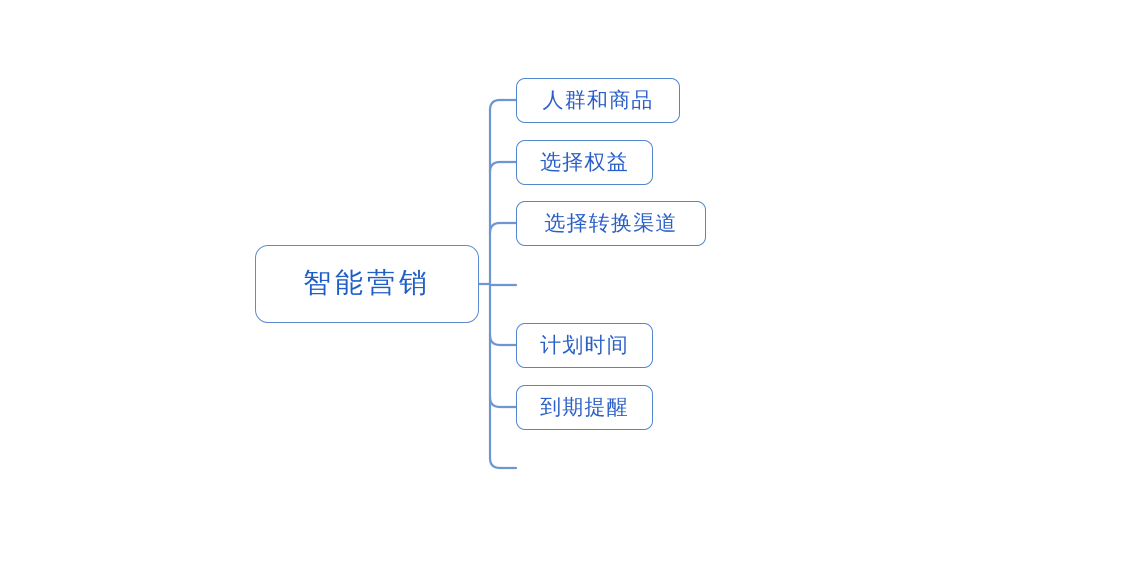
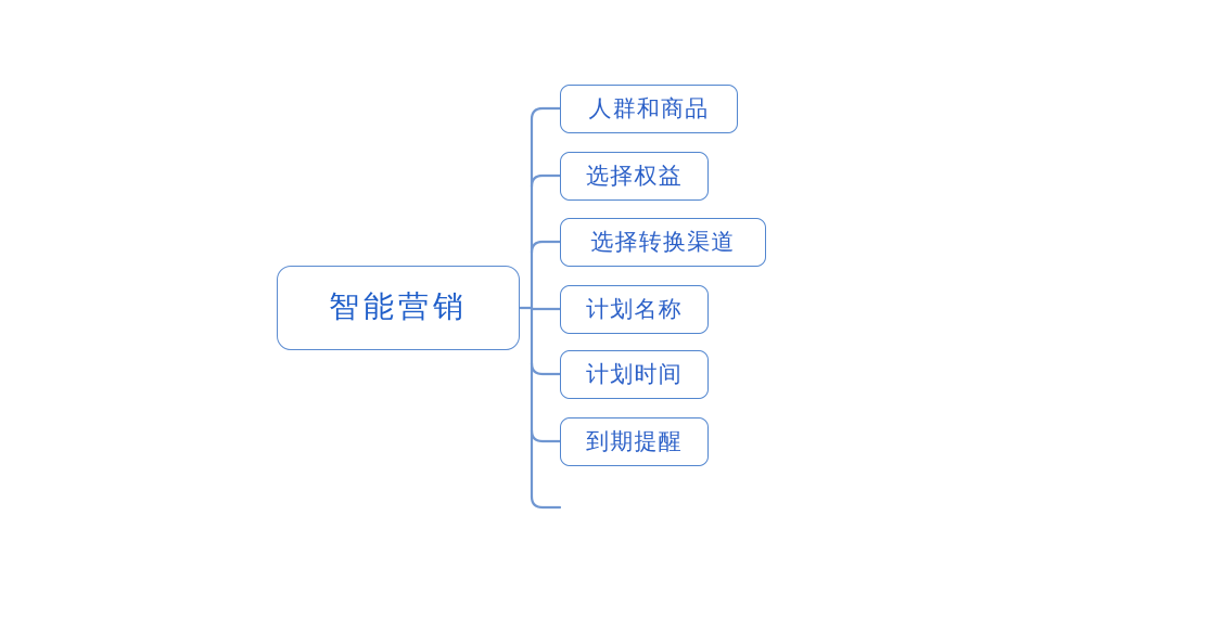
  智能营销
  人群和商品
  选择权益
  选择转换渠道
+ 计划名称
  计划时间
  到期提醒
